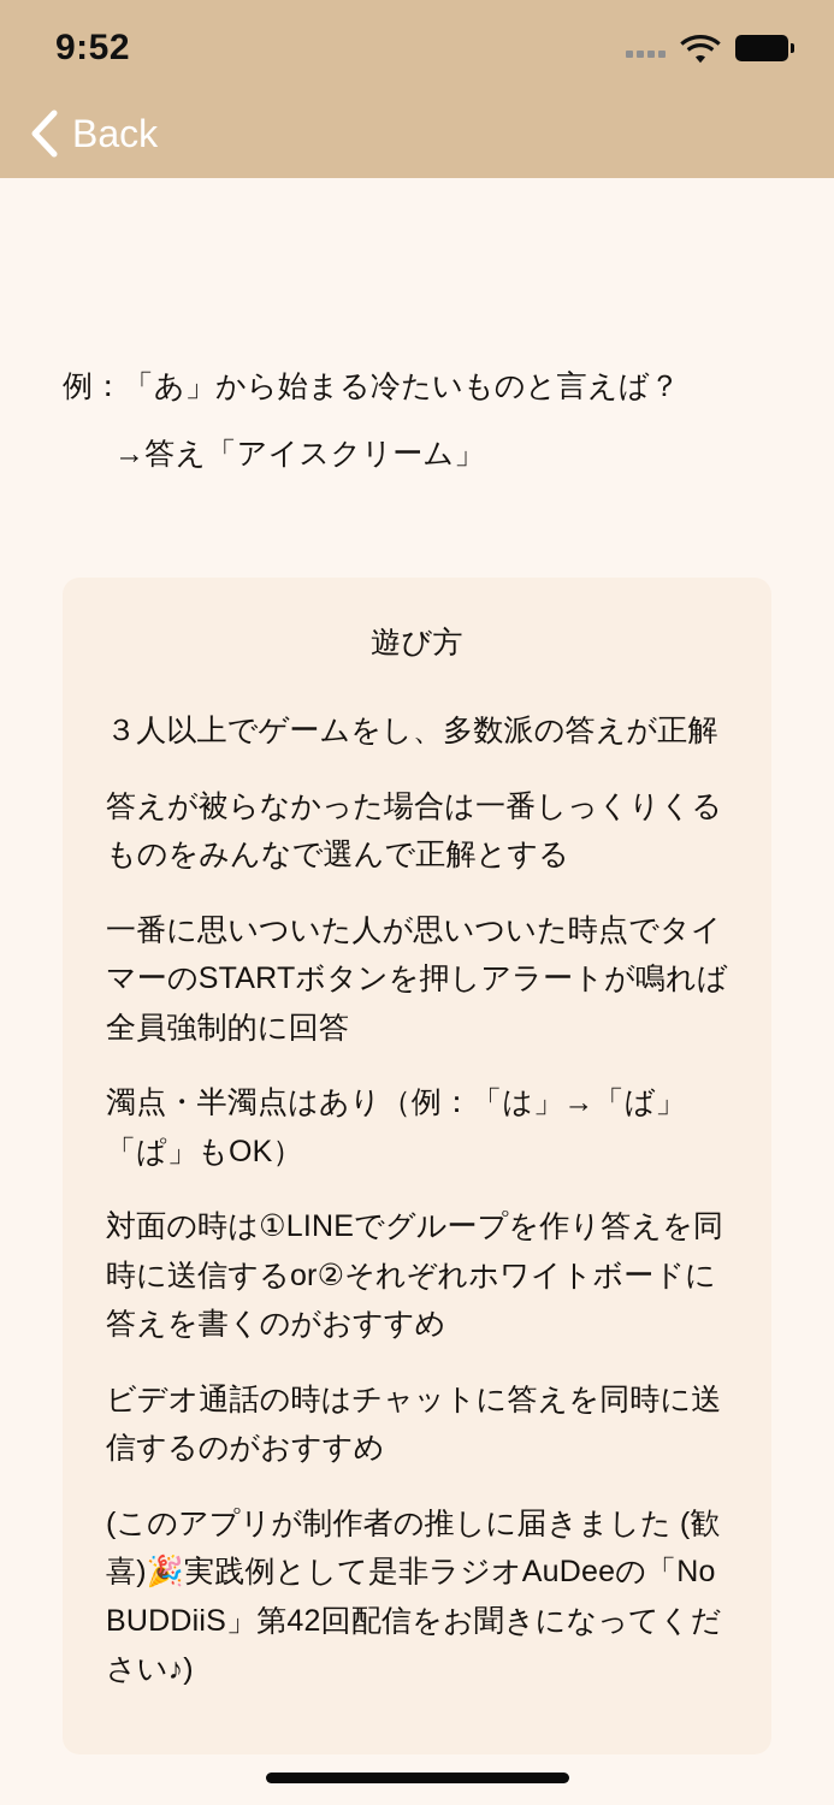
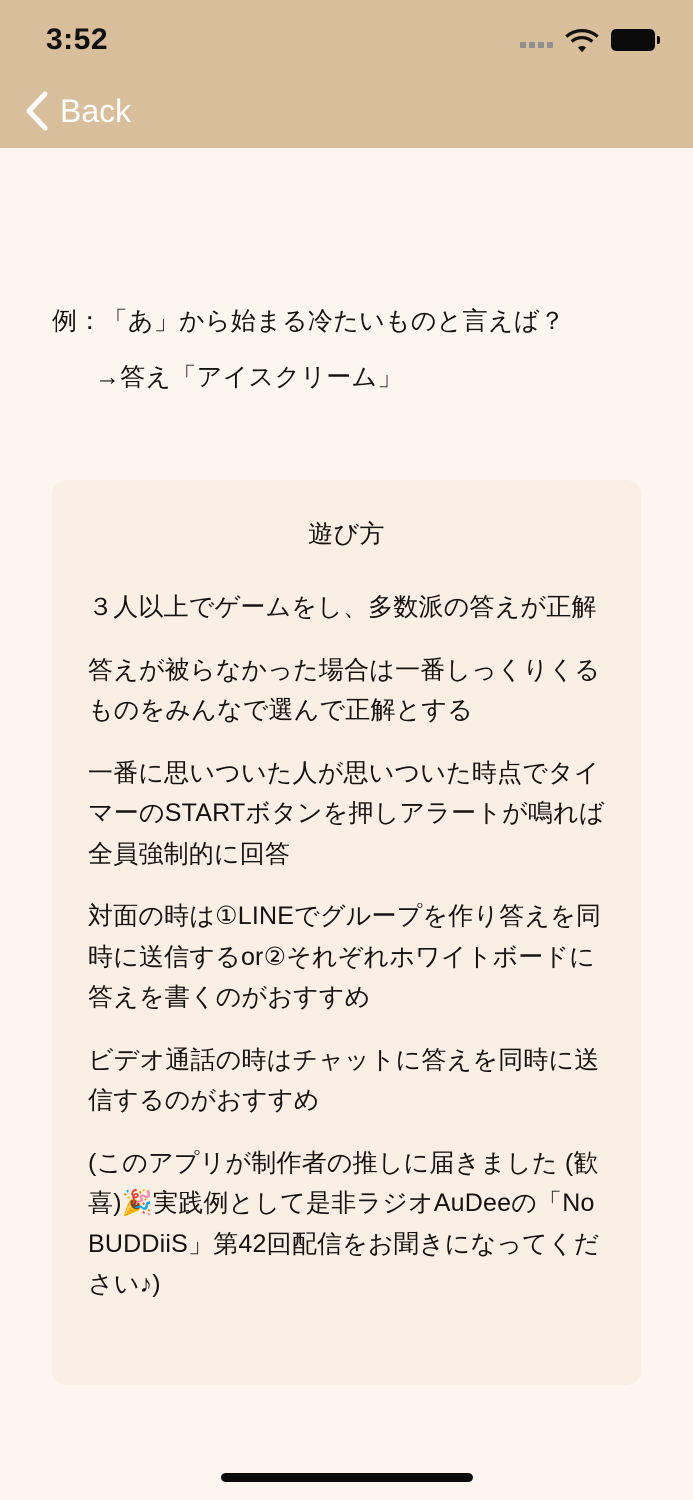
- 9:52
+ 3:52
  Back
  例：「あ」から始まる冷たいものと言えば？
  →答え「アイスクリーム」
  遊び方
  ３人以上でゲームをし、多数派の答えが正解
  答えが被らなかった場合は一番しっくりくるものをみんなで選んで正解とする
  一番に思いついた人が思いついた時点でタイマーのSTARTボタンを押しアラートが鳴れば全員強制的に回答
- 濁点・半濁点はあり（例：「は」→「ば」「ぱ」もOK）
  対面の時は①LINEでグループを作り答えを同時に送信するor②それぞれホワイトボードに答えを書くのがおすすめ
  ビデオ通話の時はチャットに答えを同時に送信するのがおすすめ
  (このアプリが制作者の推しに届きました (歓喜)🎉実践例として是非ラジオAuDeeの「No BUDDiiS」第42回配信をお聞きになってください♪)
